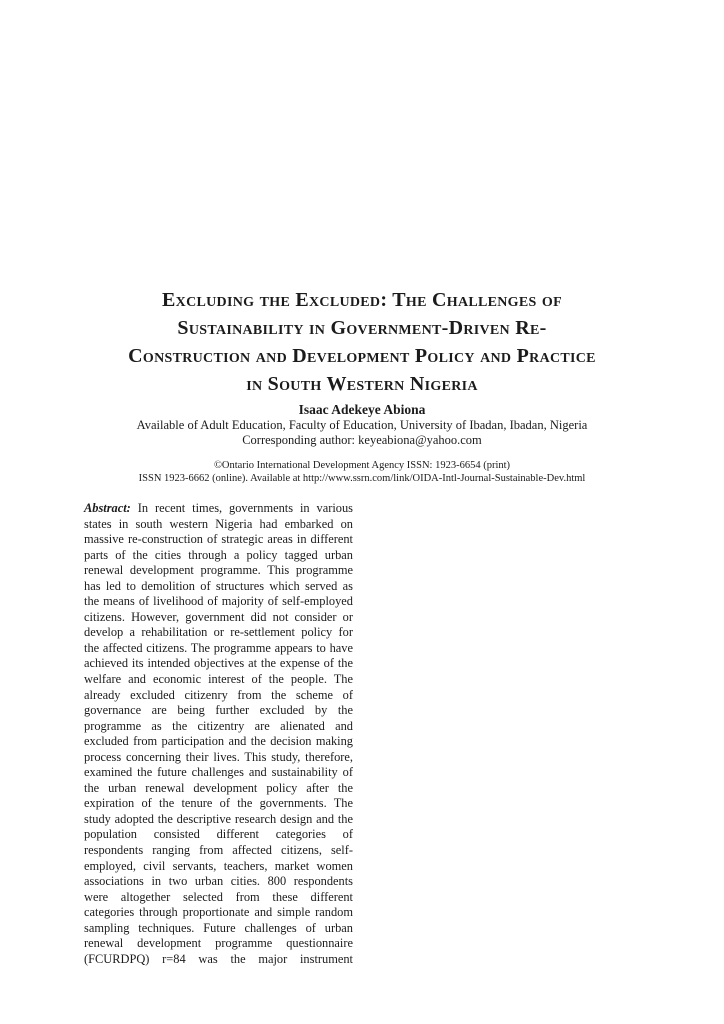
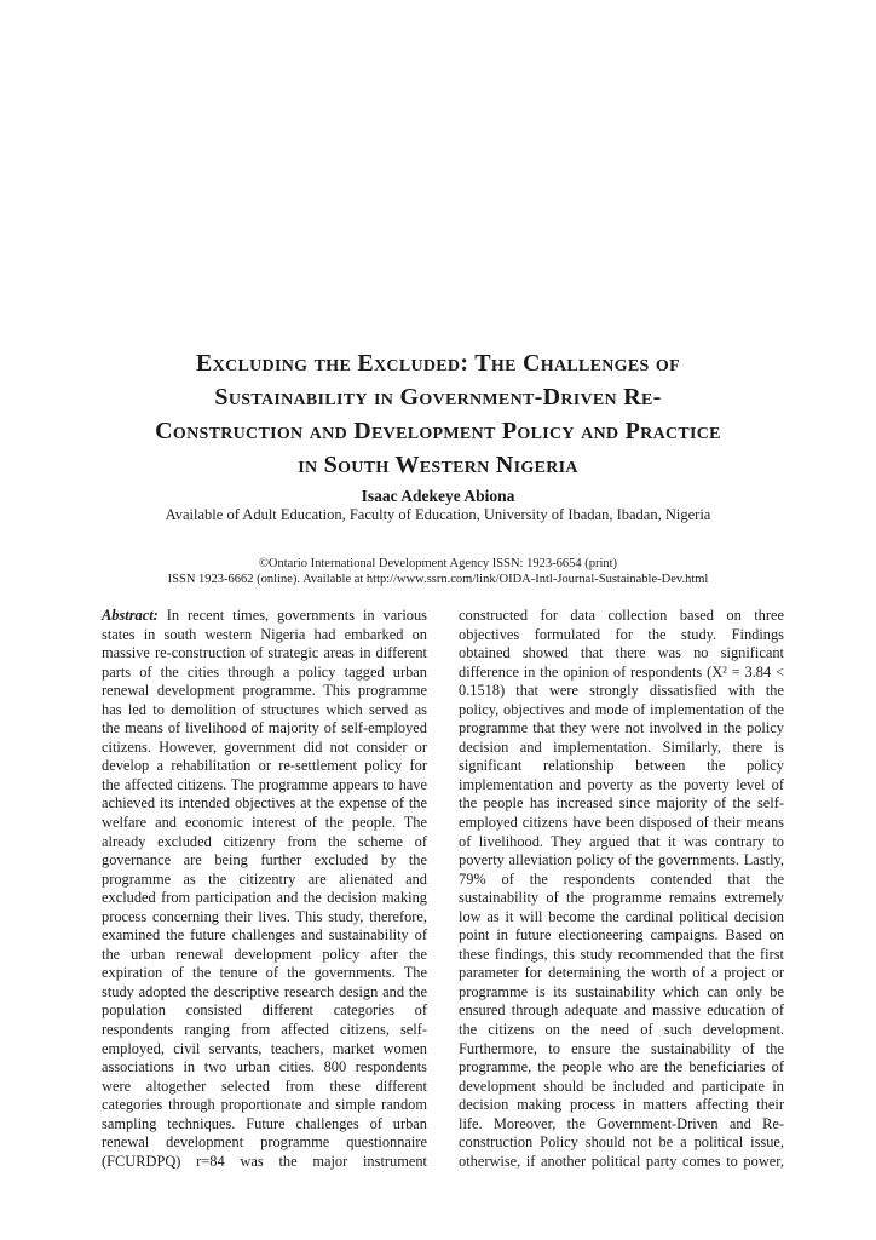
  Excluding the Excluded: The Challenges of
  Sustainability in Government-Driven Re-
  Construction and Development Policy and Practice
  in South Western Nigeria
  Isaac Adekeye Abiona
  Available of Adult Education, Faculty of Education, University of Ibadan, Ibadan, Nigeria
- Corresponding author: keyeabiona@yahoo.com
  ©Ontario International Development Agency ISSN: 1923-6654 (print)
  ISSN 1923-6662 (online). Available at http://www.ssrn.com/link/OIDA-Intl-Journal-Sustainable-Dev.html
  Abstract: In recent times, governments in various states in south western Nigeria had embarked on massive re-construction of strategic areas in different parts of the cities through a policy tagged urban renewal development programme. This programme has led to demolition of structures which served as the means of livelihood of majority of self-employed citizens. However, government did not consider or develop a rehabilitation or re-settlement policy for the affected citizens. The programme appears to have achieved its intended objectives at the expense of the welfare and economic interest of the people. The already excluded citizenry from the scheme of governance are being further excluded by the programme as the citizentry are alienated and excluded from participation and the decision making process concerning their lives. This study, therefore, examined the future challenges and sustainability of the urban renewal development policy after the expiration of the tenure of the governments. The study adopted the descriptive research design and the population consisted different categories of respondents ranging from affected citizens, self-employed, civil servants, teachers, market women associations in two urban cities. 800 respondents were altogether selected from these different categories through proportionate and simple random sampling techniques. Future challenges of urban renewal development programme questionnaire (FCURDPQ) r=84 was the major instrument
+ constructed for data collection based on three objectives formulated for the study. Findings obtained showed that there was no significant difference in the opinion of respondents (X² = 3.84 < 0.1518) that were strongly dissatisfied with the policy, objectives and mode of implementation of the programme that they were not involved in the policy decision and implementation. Similarly, there is significant relationship between the policy implementation and poverty as the poverty level of the people has increased since majority of the self-employed citizens have been disposed of their means of livelihood. They argued that it was contrary to poverty alleviation policy of the governments. Lastly, 79% of the respondents contended that the sustainability of the programme remains extremely low as it will become the cardinal political decision point in future electioneering campaigns. Based on these findings, this study recommended that the first parameter for determining the worth of a project or programme is its sustainability which can only be ensured through adequate and massive education of the citizens on the need of such development. Furthermore, to ensure the sustainability of the programme, the people who are the beneficiaries of development should be included and participate in decision making process in matters affecting their life. Moreover, the Government-Driven and Re-construction Policy should not be a political issue, otherwise, if another political party comes to power,
